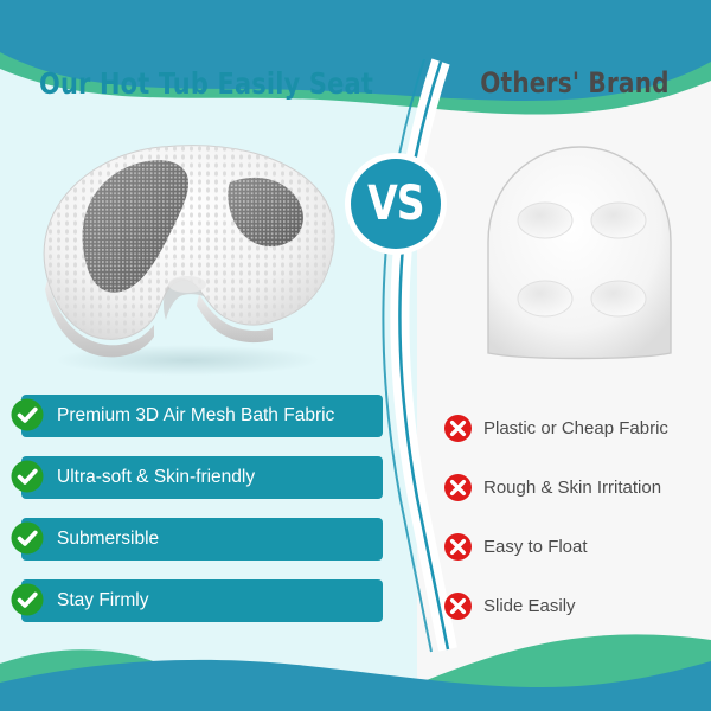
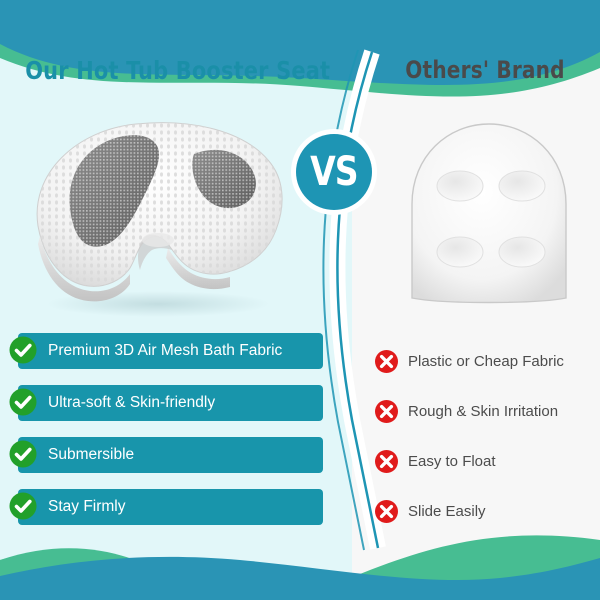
- Our Hot Tub Easily Seat
+ Our Hot Tub Booster Seat
  Others' Brand
  VS
  Premium 3D Air Mesh Bath Fabric
  Ultra-soft & Skin-friendly
  Submersible
  Stay Firmly
  Plastic or Cheap Fabric
  Rough & Skin Irritation
  Easy to Float
  Slide Easily
